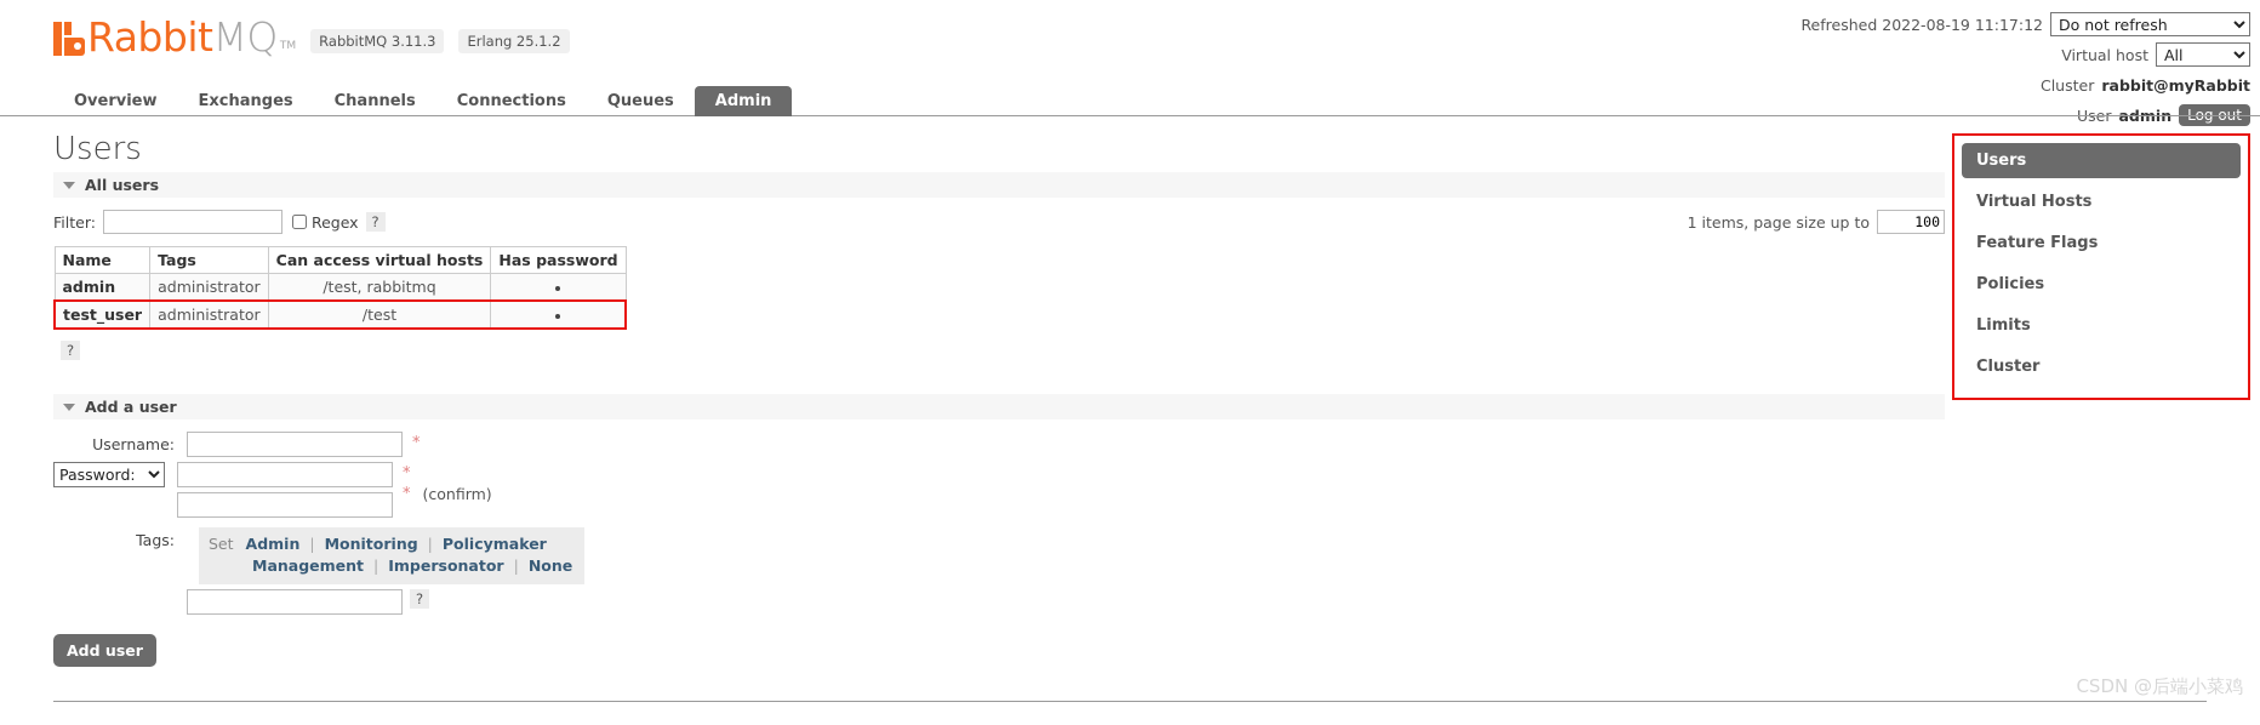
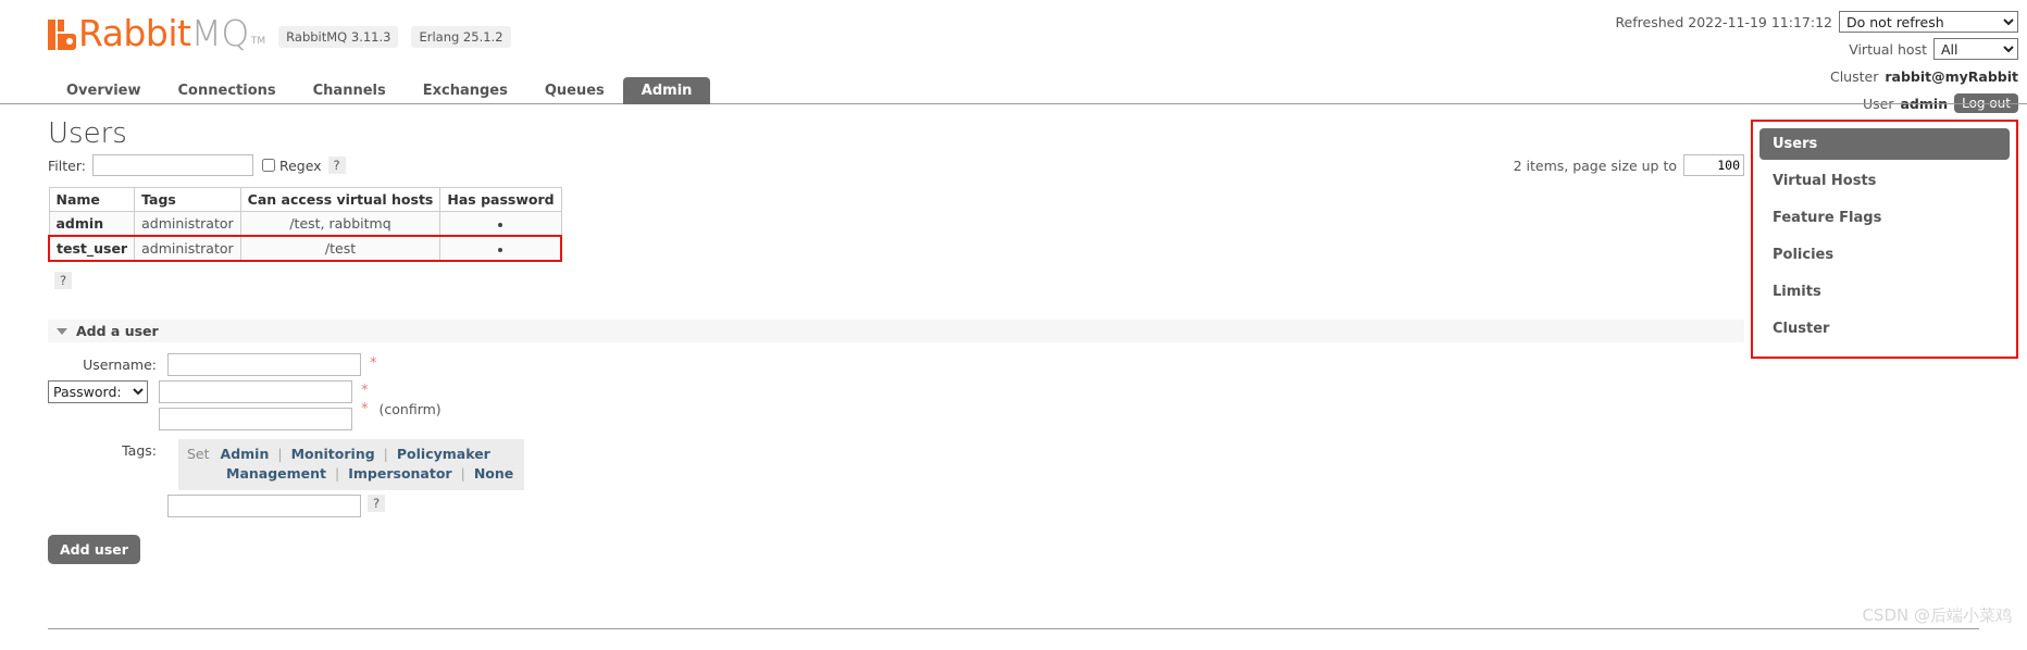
  Rabbit
  MQ
  TM
  RabbitMQ 3.11.3
  Erlang 25.1.2
- Refreshed 2022-08-19 11:17:12
+ Refreshed 2022-11-19 11:17:12
  Do not refresh
  Virtual host
  All
  Cluster
  rabbit@myRabbit
  User
  admin
  Log out
  Overview
- Exchanges
+ Connections
  Channels
- Connections
+ Exchanges
  Queues
  Admin
  Users
- All users
  Filter:
  Regex
  ?
- 1 items, page size up to
+ 2 items, page size up to
  100
  Name	Tags	Can access virtual hosts	Has password
  admin	administrator	/test, rabbitmq
  test_user	administrator	/test
  ?
  Add a user
  Username:
  *
  Password:
  *
  *
  (confirm)
  Tags:
  Set
  Admin | Monitoring | Policymaker
  Management | Impersonator | None
  ?
  Add user
  Users
  Virtual Hosts
  Feature Flags
  Policies
  Limits
  Cluster
  CSDN @后端小菜鸡
